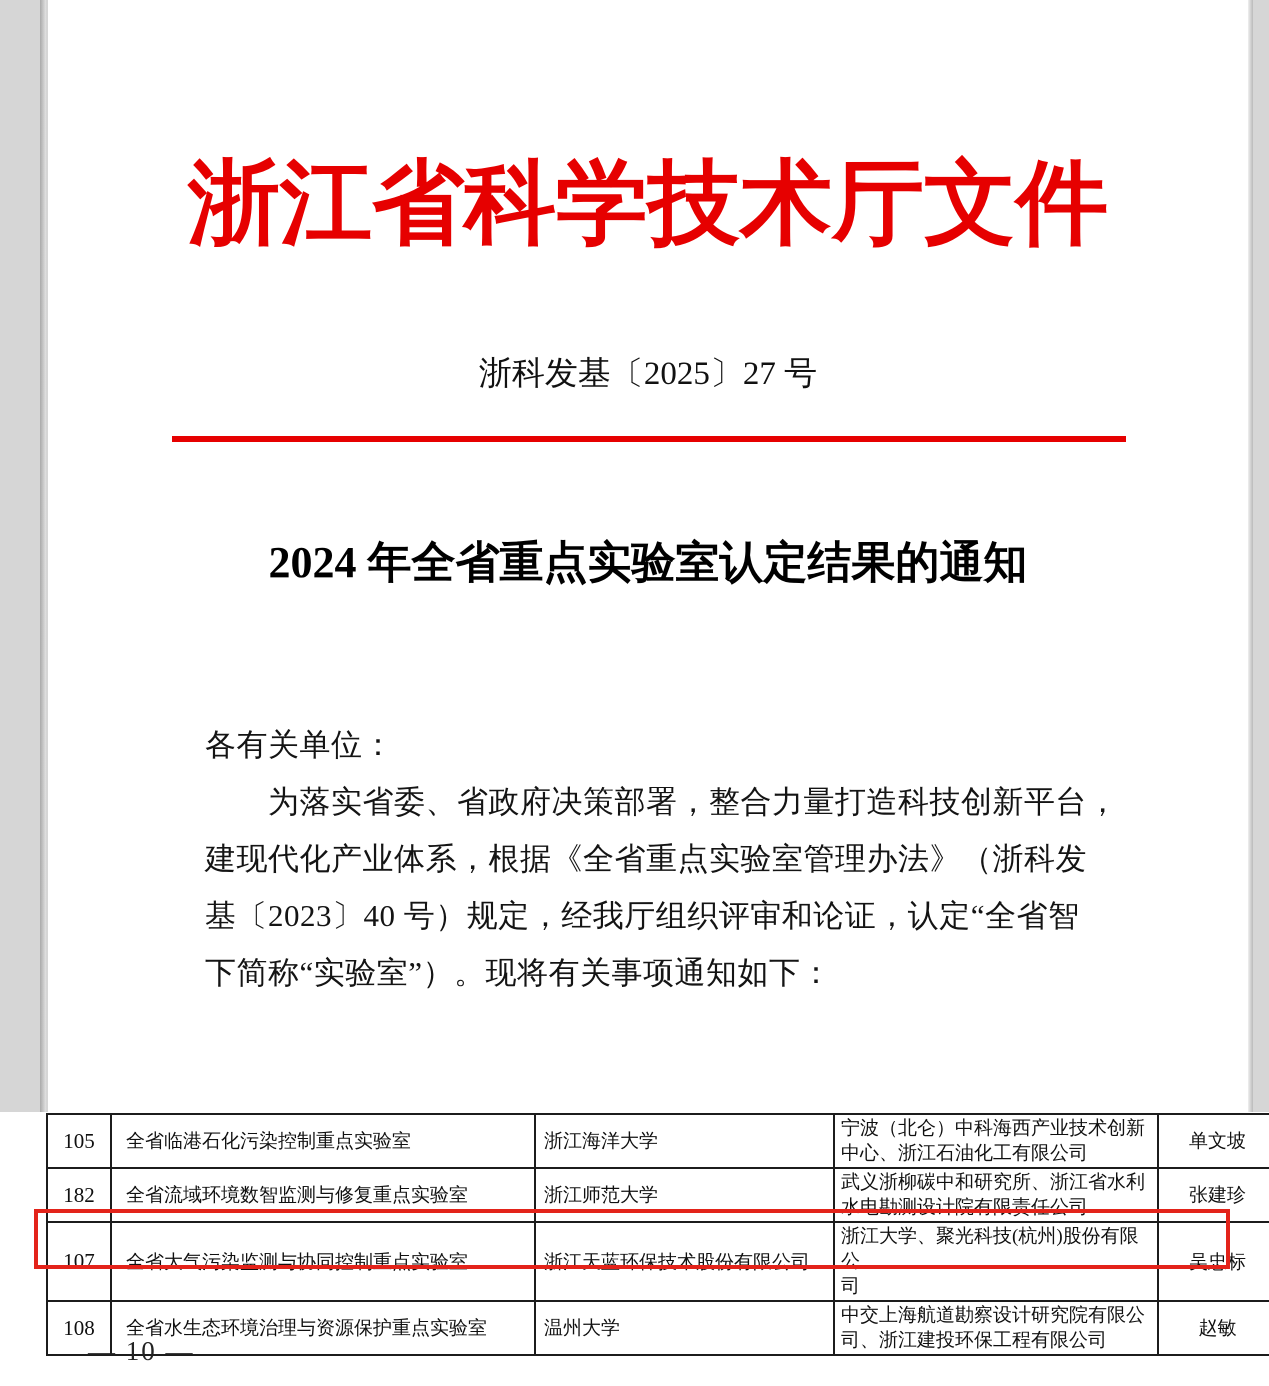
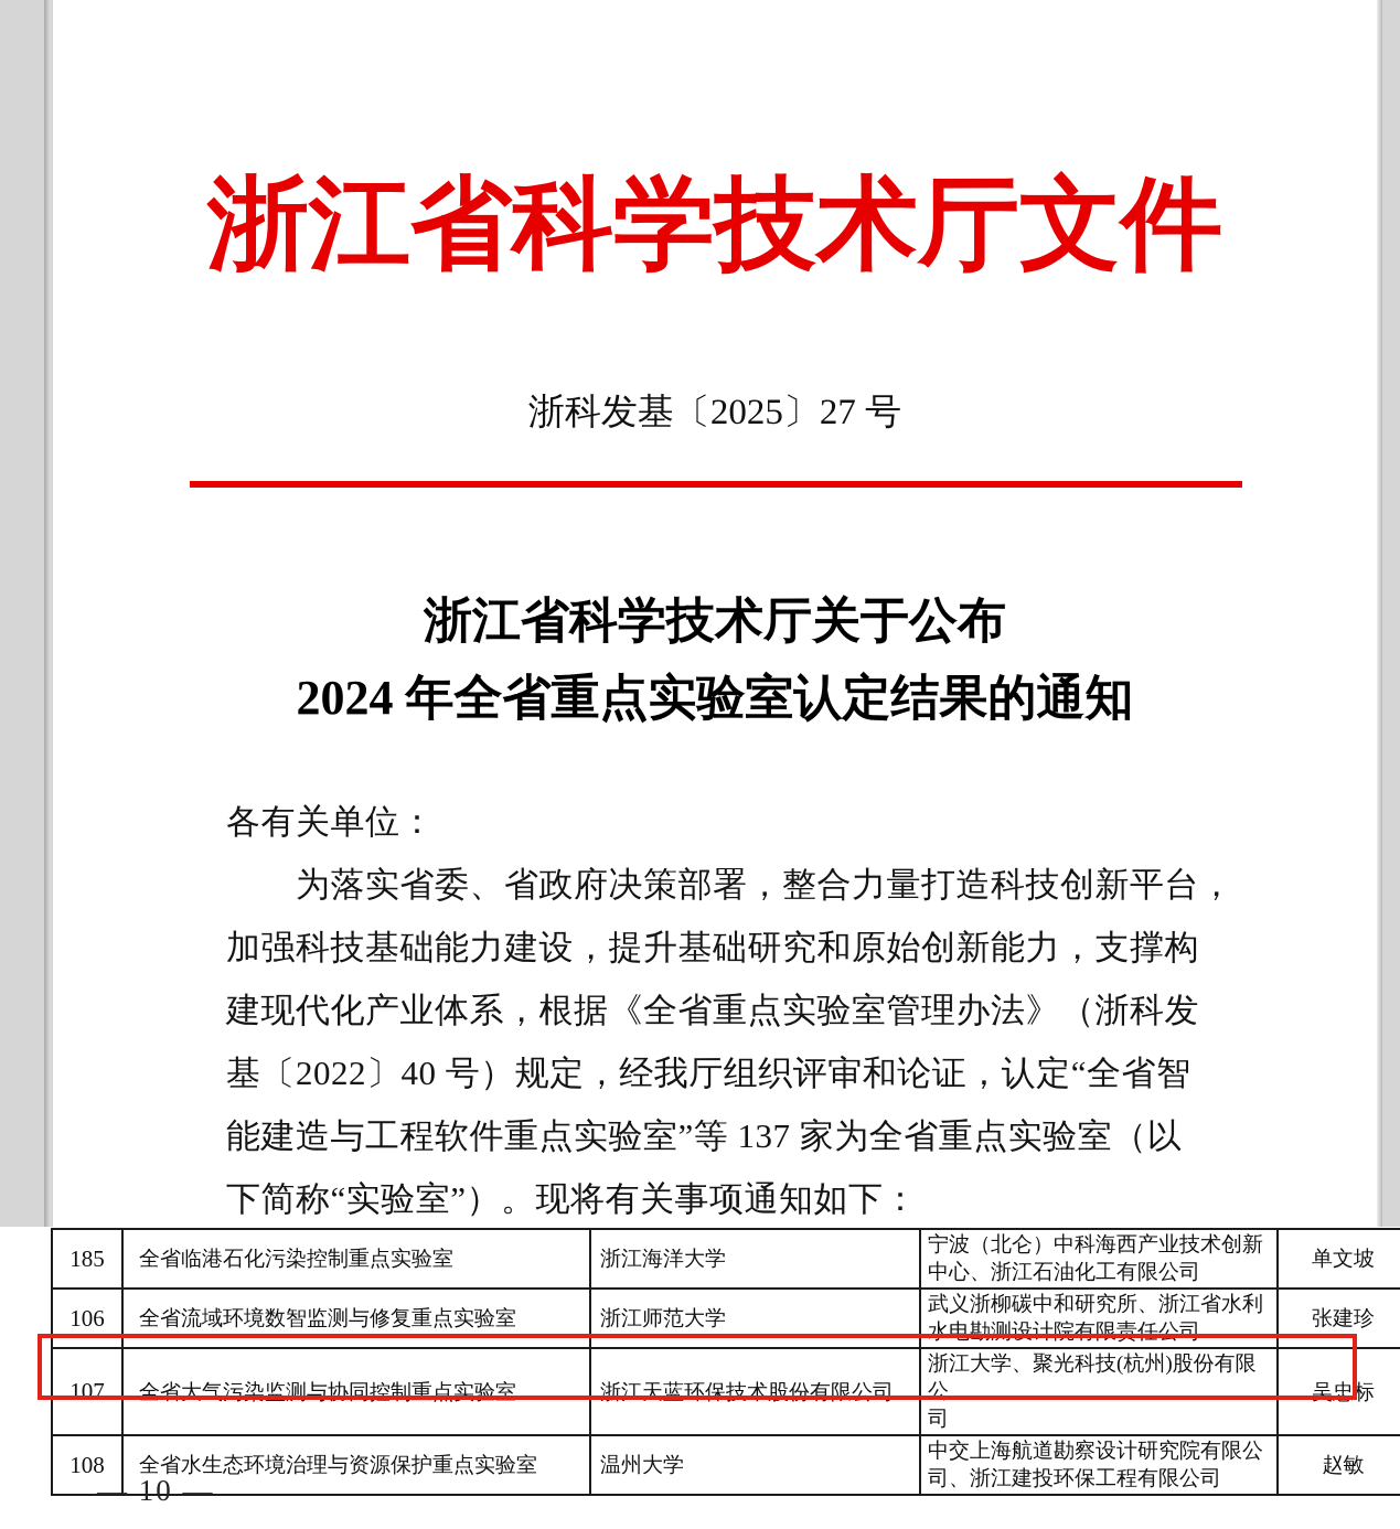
  浙江省科学技术厅文件
  浙科发基〔2025〕27 号
+ 浙江省科学技术厅关于公布
  2024 年全省重点实验室认定结果的通知
  各有关单位：
  为落实省委、省政府决策部署，整合力量打造科技创新平台，
+ 加强科技基础能力建设，提升基础研究和原始创新能力，支撑构
  建现代化产业体系，根据《全省重点实验室管理办法》（浙科发
- 基〔2023〕40 号）规定，经我厅组织评审和论证，认定“全省智
+ 基〔2022〕40 号）规定，经我厅组织评审和论证，认定“全省智
+ 能建造与工程软件重点实验室”等 137 家为全省重点实验室（以
  下简称“实验室”）。现将有关事项通知如下：
- 105	全省临港石化污染控制重点实验室	浙江海洋大学	宁波（北仑）中科海西产业技术创新 中心、浙江石油化工有限公司	单文坡
+ 185	全省临港石化污染控制重点实验室	浙江海洋大学	宁波（北仑）中科海西产业技术创新 中心、浙江石油化工有限公司	单文坡
- 182	全省流域环境数智监测与修复重点实验室	浙江师范大学	武义浙柳碳中和研究所、浙江省水利 水电勘测设计院有限责任公司	张建珍
+ 106	全省流域环境数智监测与修复重点实验室	浙江师范大学	武义浙柳碳中和研究所、浙江省水利 水电勘测设计院有限责任公司	张建珍
  107	全省大气污染监测与协同控制重点实验室	浙江天蓝环保技术股份有限公司	浙江大学、聚光科技(杭州)股份有限公 司	吴忠标
  108	全省水生态环境治理与资源保护重点实验室	温州大学	中交上海航道勘察设计研究院有限公 司、浙江建投环保工程有限公司	赵敏
  — 10 —
